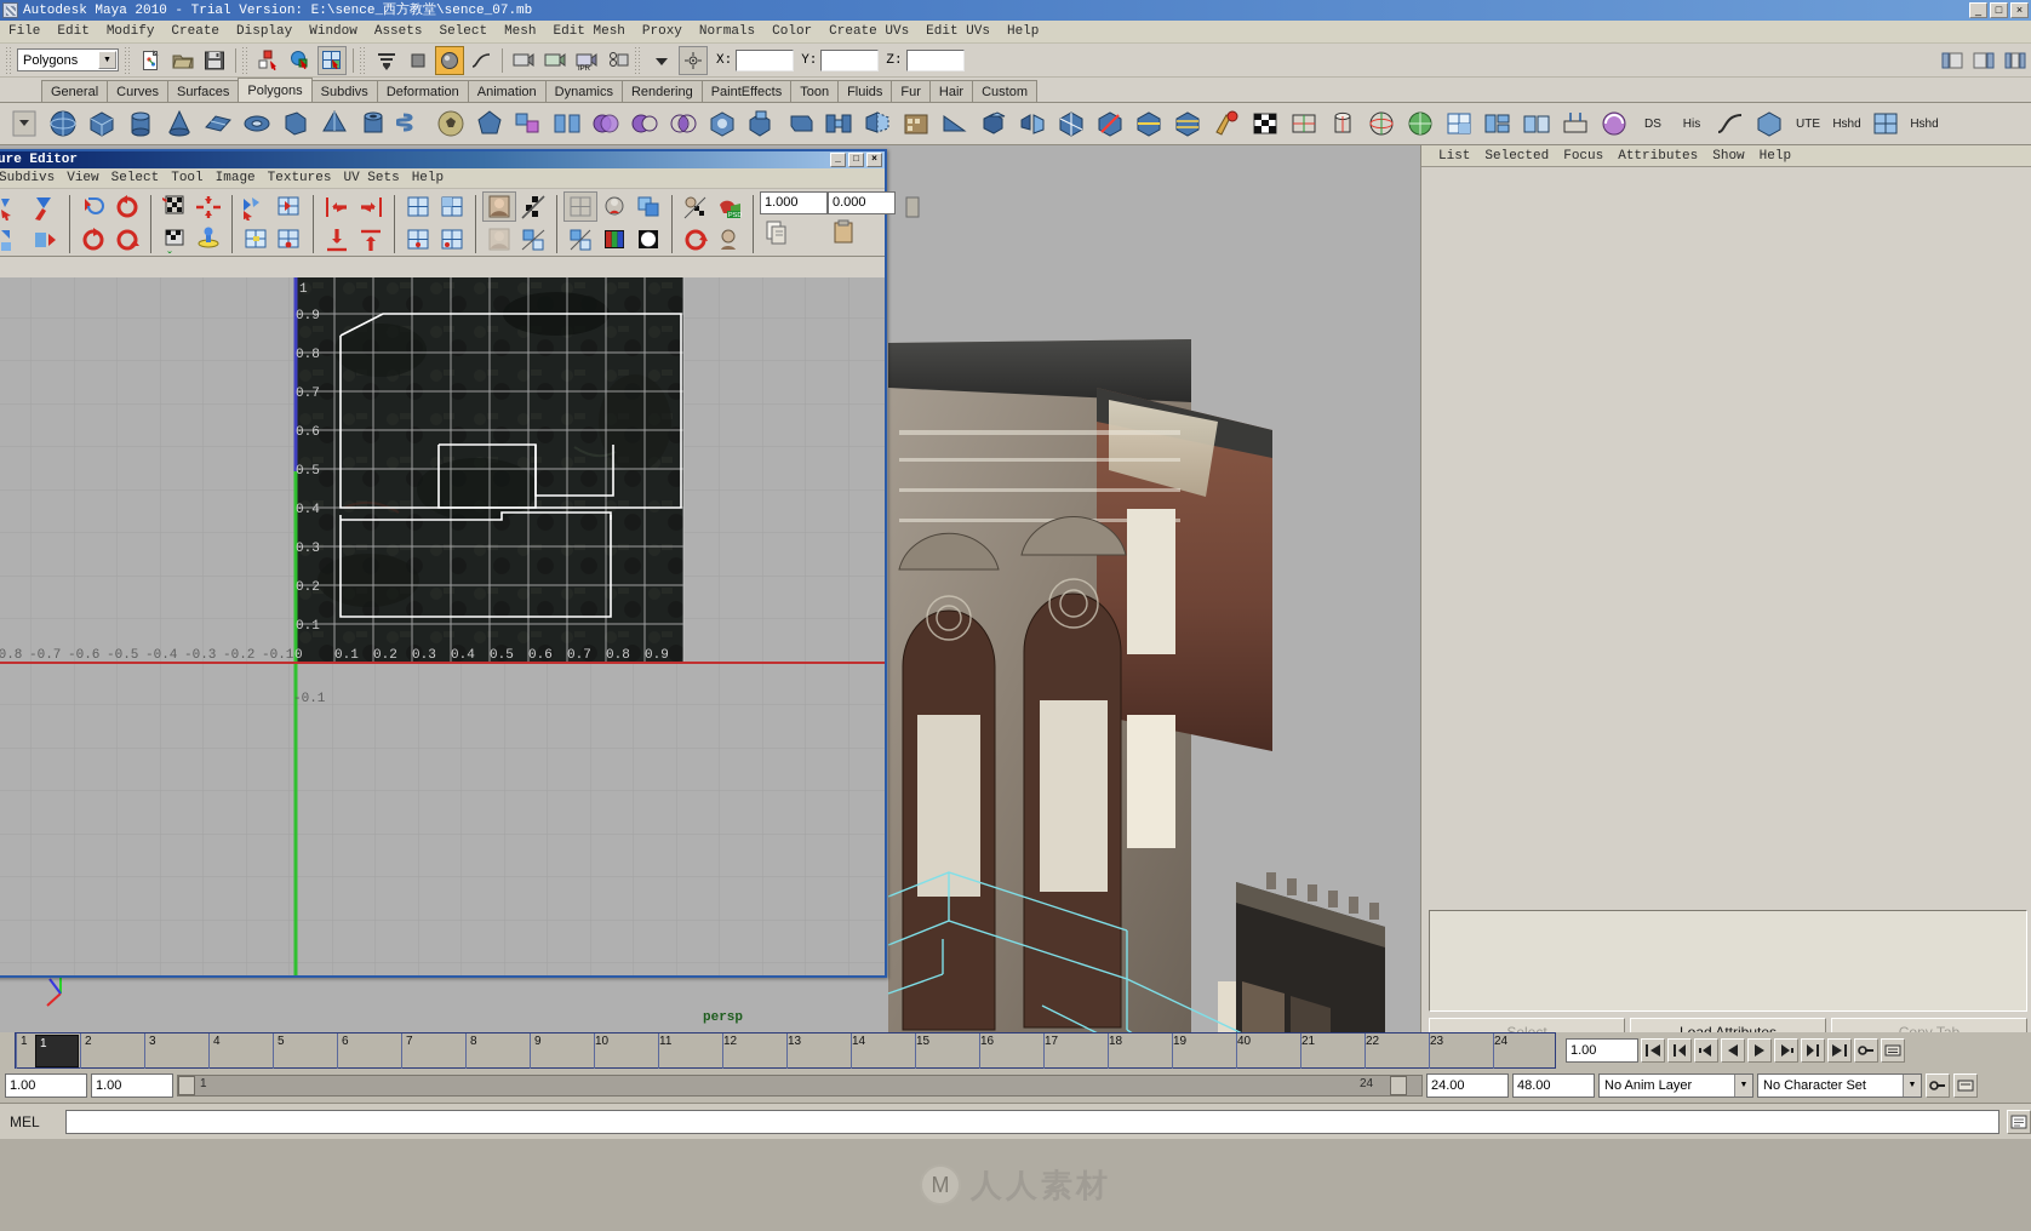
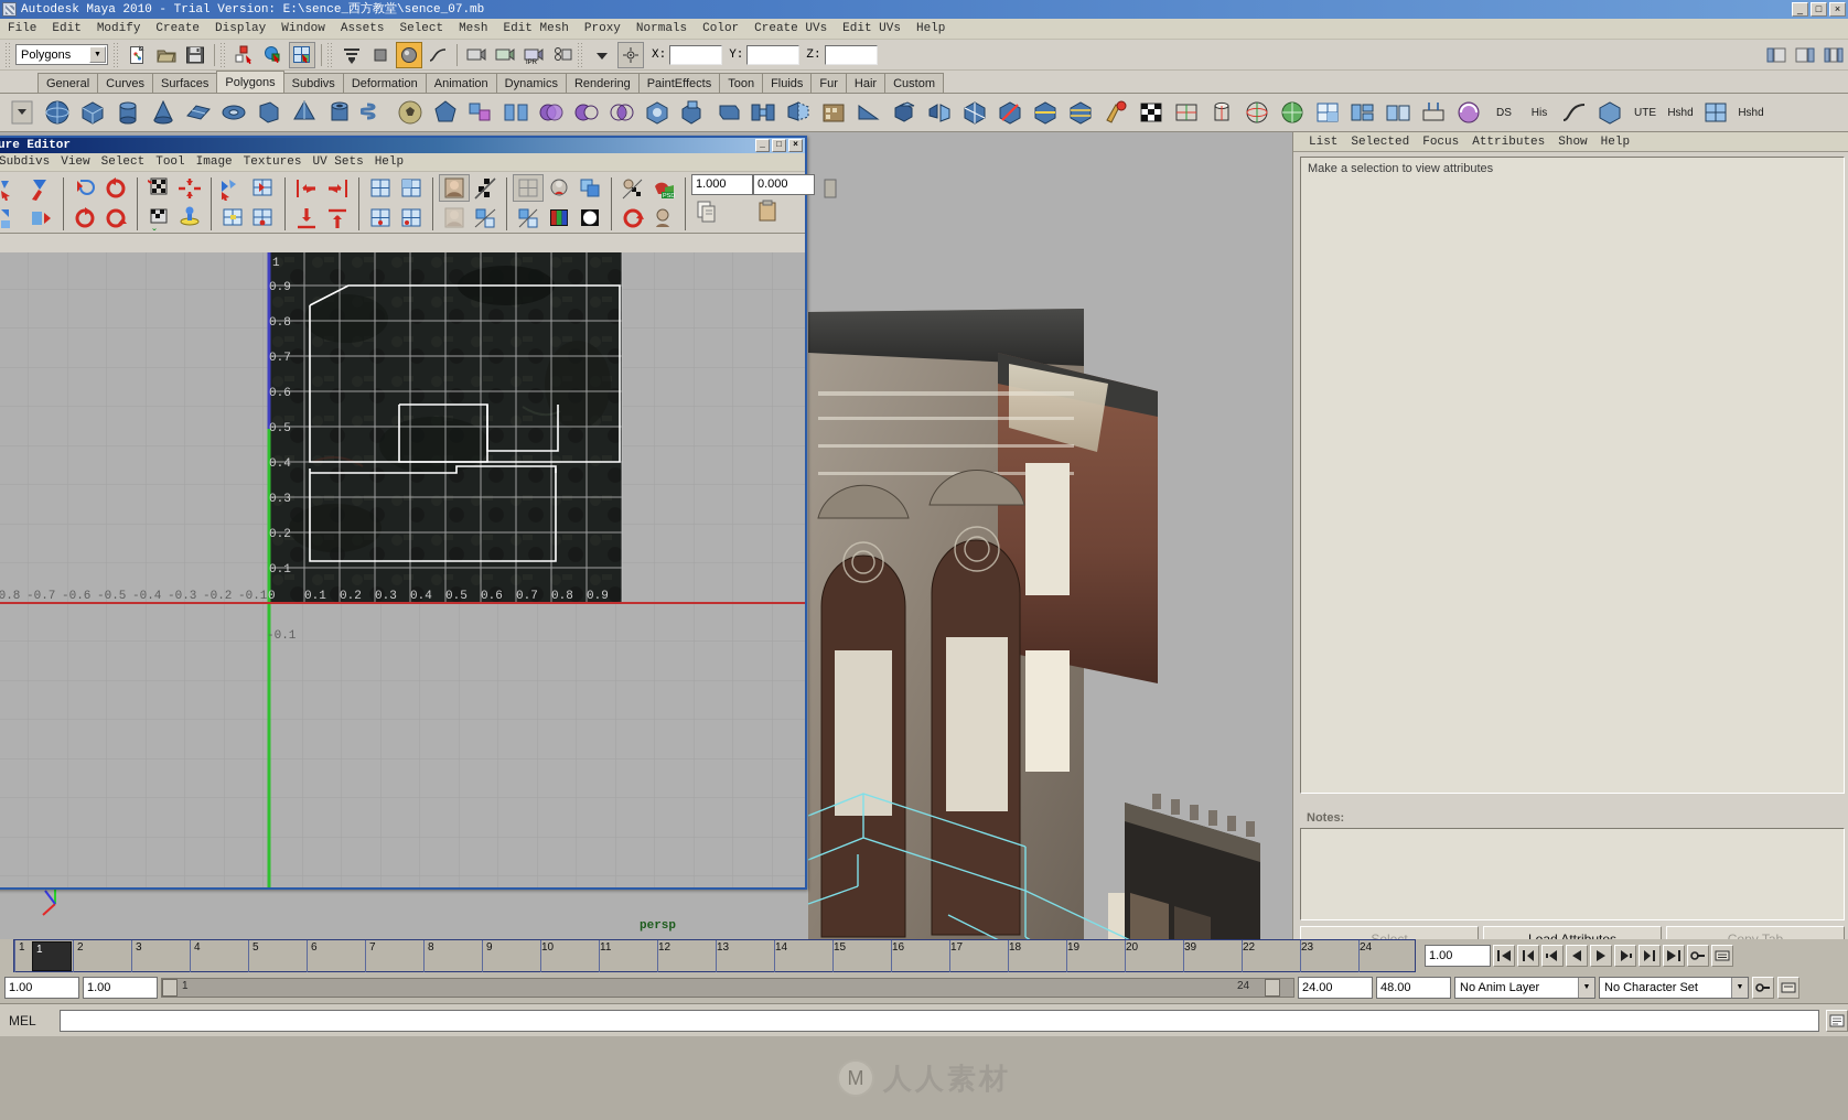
  Autodesk Maya 2010 - Trial Version: E:\sence_西方教堂\sence_07.mb
  _
  □
  ×
  File
  Edit
  Modify
  Create
  Display
  Window
  Assets
  Select
  Mesh
  Edit Mesh
  Proxy
  Normals
  Color
  Create UVs
  Edit UVs
  Help
  Polygons
  X:
  Y:
  Z:
  General
  Curves
  Surfaces
  Polygons
  Subdivs
  Deformation
  Animation
  Dynamics
  Rendering
  PaintEffects
  Toon
  Fluids
  Fur
  Hair
  Custom
  DS
  His
  UTE
  Hshd
  Hshd
  persp
  ure Editor
  _
  □
  ×
  Subdivs
  View
  Select
  Tool
  Image
  Textures
  UV Sets
  Help
  1.000
  0.000
  1
  0.9
  0.8
  0.7
  0.6
  0.5
  0.4
  0.3
  0.2
  0.1
  0.8
  -0.7
  -0.6
  -0.5
  -0.4
  -0.3
  -0.2
  -0.1
  0
  0.1
  0.2
  0.3
  0.4
  0.5
  0.6
  0.7
  0.8
  0.9
  -0.1
  List
  Selected
  Focus
  Attributes
  Show
  Help
+ Make a selection to view attributes
+ Notes:
  1
  2
  3
  4
  5
  6
  7
  8
  9
  10
  11
  12
  13
  14
  15
  16
  17
  18
  19
- 40
+ 20
- 21
+ 39
  22
  23
  24
  1
  1.00
  1.00
  1.00
  1
  24
  24.00
  48.00
  No Anim Layer
  No Character Set
  MEL
  M
